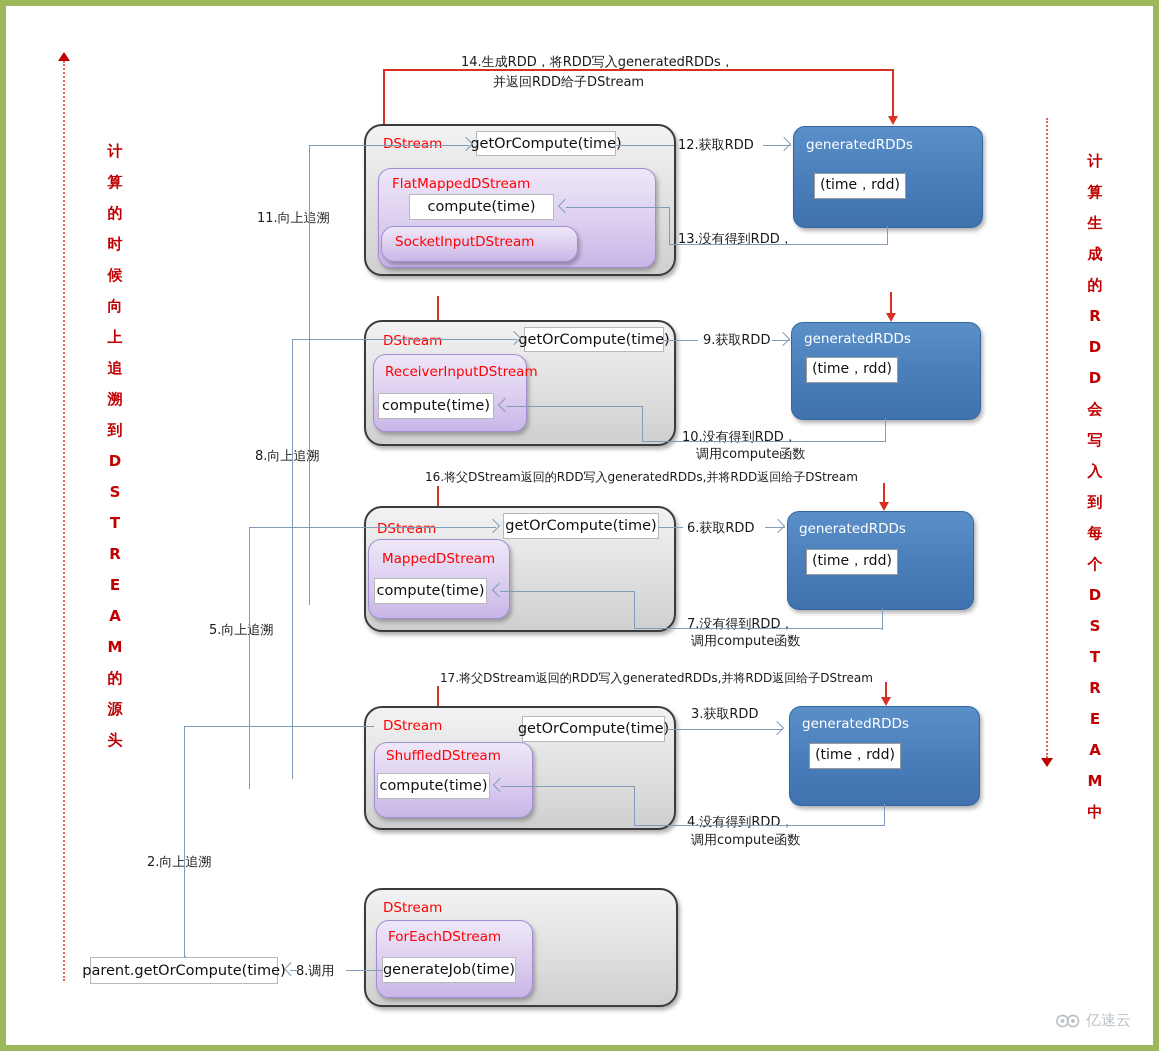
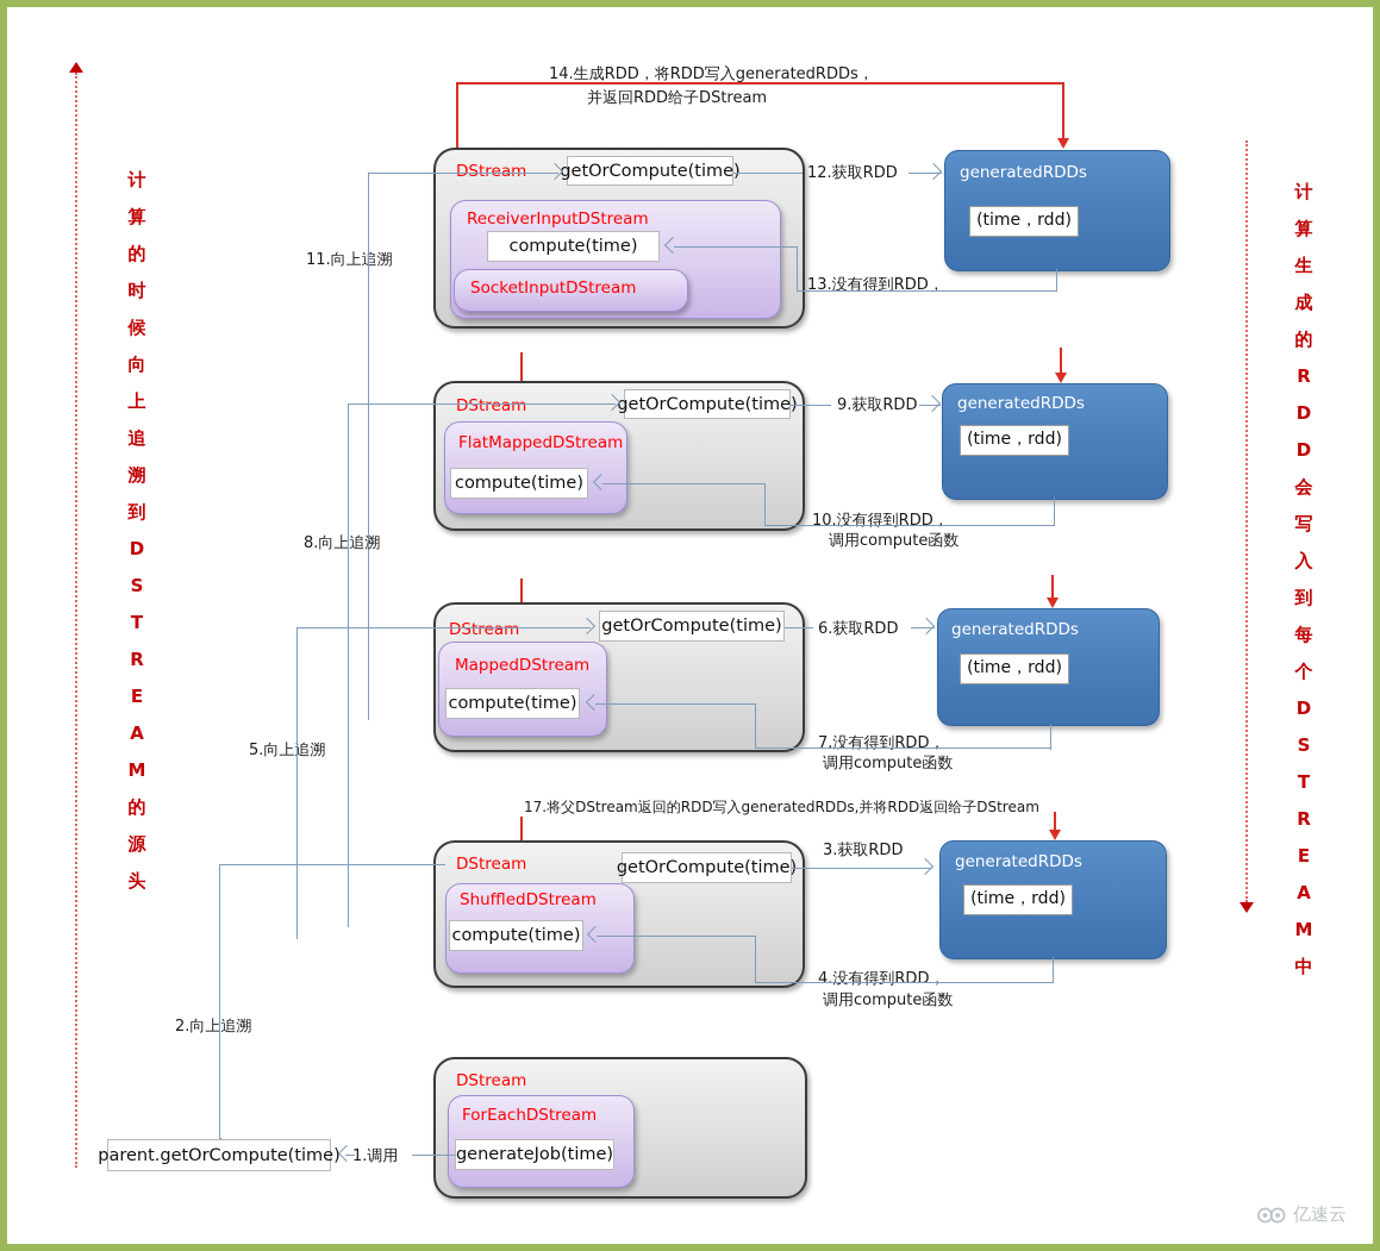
  计
  算
  的
  时
  候
  向
  上
  追
  溯
  到
  D
  S
  T
  R
  E
  A
  M
  的
  源
  头
  计
  算
  生
  成
  的
  R
  D
  D
  会
  写
  入
  到
  每
  个
  D
  S
  T
  R
  E
  A
  M
  中
  14.生成RDD，将RDD写入generatedRDDs，
  并返回RDD给子DStream
  DStream
  getOrCompute(time)
- FlatMappedDStream
+ ReceiverInputDStream
  compute(time)
  SocketInputDStream
  11.向上溯
  12.获取RDD
  generatedRDDs
  (time，rdd)
  13.没有得到RDD，
  DStream
  getOrCompute(time
- ReceiverInputDStream
+ FlatMappedDStream
  compute(time)
  8.向上追溯
  9.获取RDD
  generatedRDDs
  (time，rdd)
  10.没有得到RDD，
  调用compute函数
- 16.将父DStream返回的RDD写入generatedRDDs,并将RDD返回给子DStream
  DStream
  getOrCompute(time)
  MappedDStream
  compute(time)
  5.向上追溯
  6.获取RDD
  generatedRDDs
  (time，rdd)
  7.没有得到RDD，
  调用compute函数
  17.将父DStream返回的RDD写入generatedRDDs,并将RDD返回给子DStream
  DStream
  getOrCompute(time
  ShuffledDStream
  compute(time)
  2.向上追溯
  3.获取RDD
  generatedRDDs
  (time，rdd)
  4.没有得到RDD，
  调用compute函数
  DStream
  ForEachDStream
  generateJob(time)
  parent.getOrCompute(time)
- 8.调用
+ 1.调用
  亿速云
